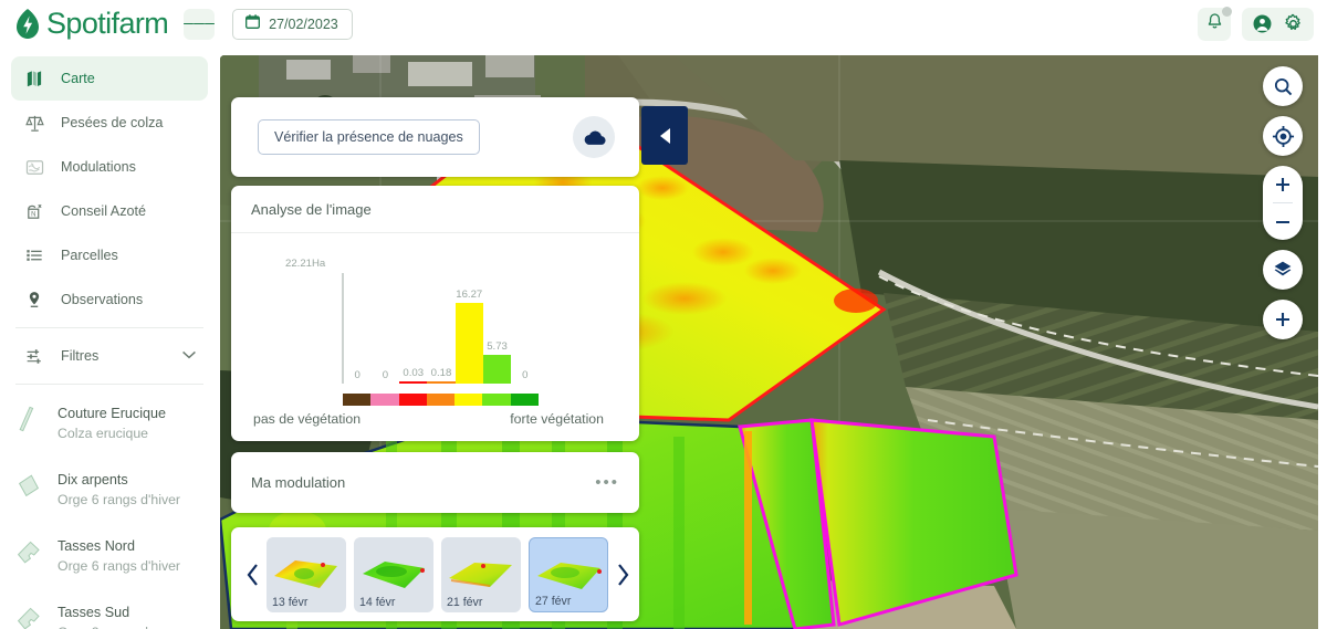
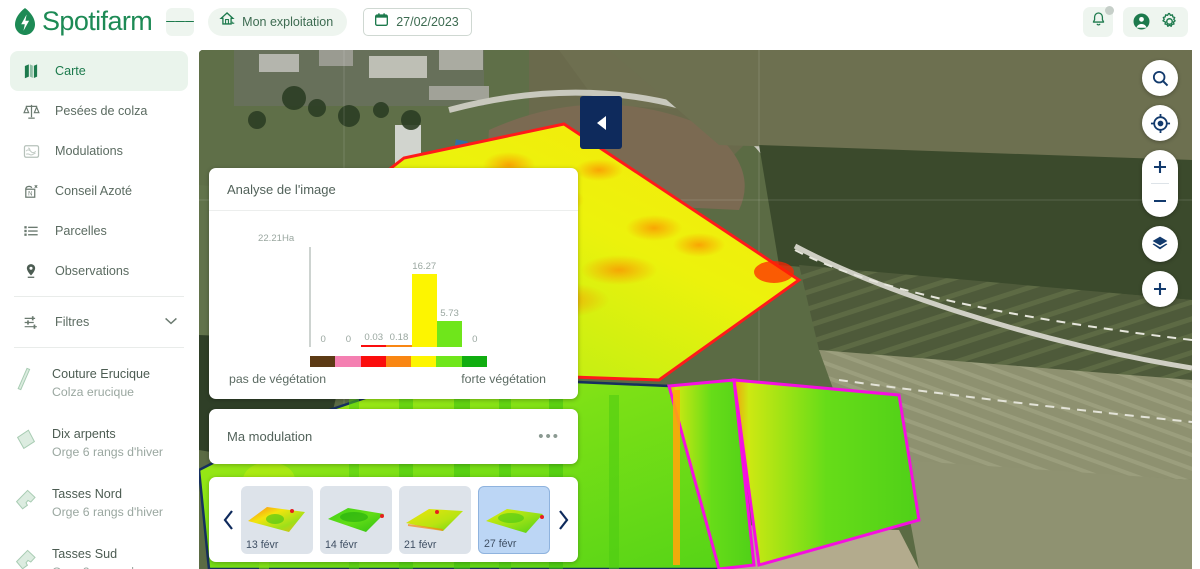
  Spotifarm
+ Mon exploitation
  27/02/2023
  Carte
  Pesées de colza
  Modulations
  Conseil Azoté
  Parcelles
  Observations
  Filtres
  Couture Erucique
  Colza erucique
  Dix arpents
  Orge 6 rangs d'hiver
  Tasses Nord
  Orge 6 rangs d'hiver
  Tasses Sud
- Vérifier la présence de nuages
  Analyse de l'image
  22.21Ha
  0
  0
  0.03
  0.18
  16.27
  5.73
  0
  pas de végétation
  forte végétation
  Ma modulation
  •••
  13 févr
  14 févr
  21 févr
  27 févr
